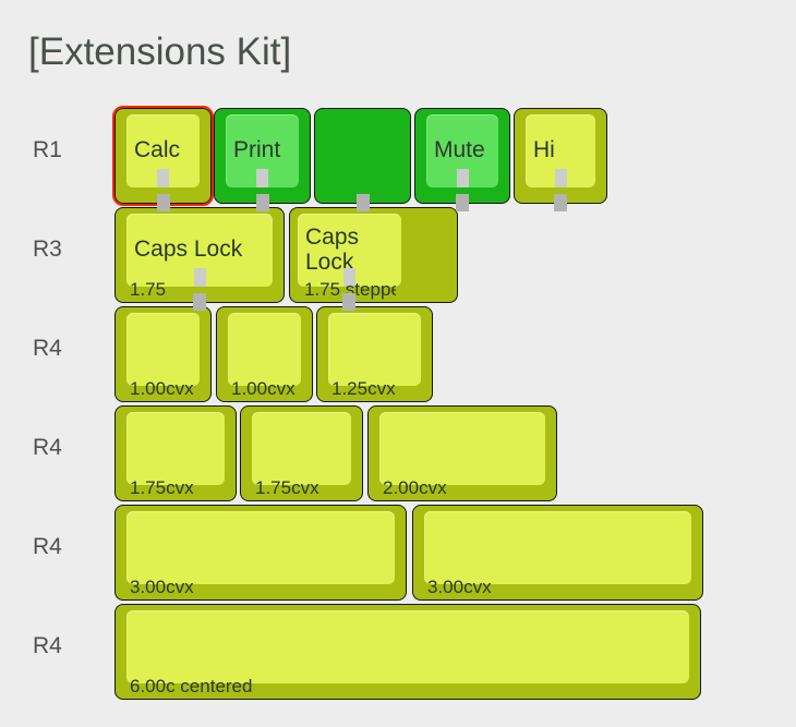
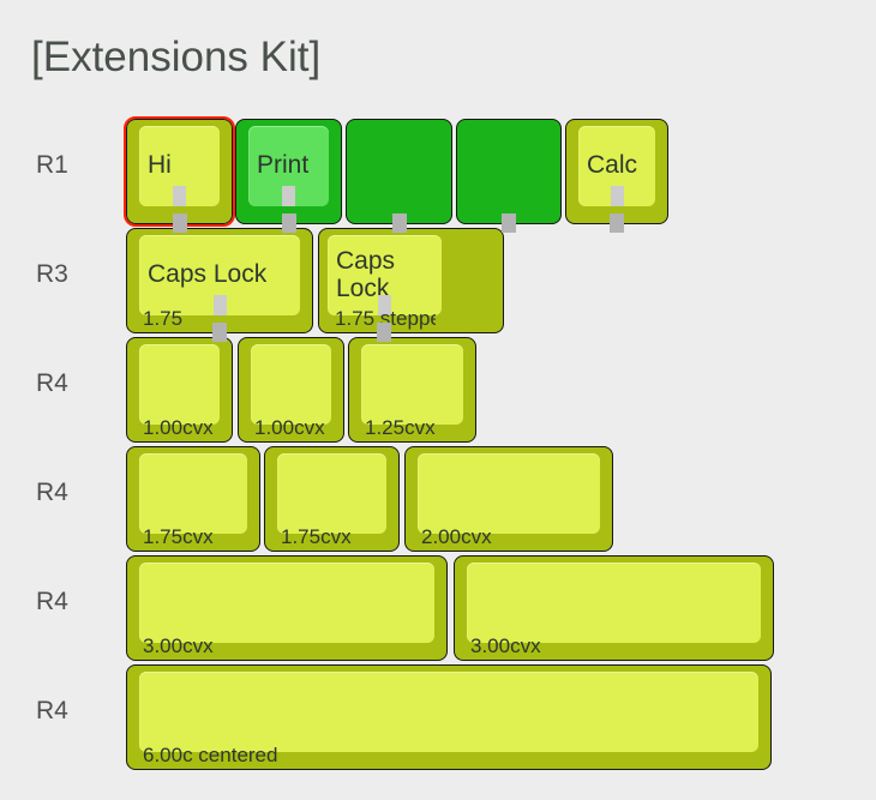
  [Extensions Kit]
  R1
- Calc
+ Hi
  Print
- Mute
- Hi
+ Calc
  R3
  Caps Lock
  1.75
  Caps Lock
  1.75 stepp
  R4
  1.00cvx
  1.00cvx
  1.25cvx
  R4
  1.75cvx
  1.75cvx
  2.00cvx
  R4
  3.00cvx
  3.00cvx
  R4
  6.00c centered
